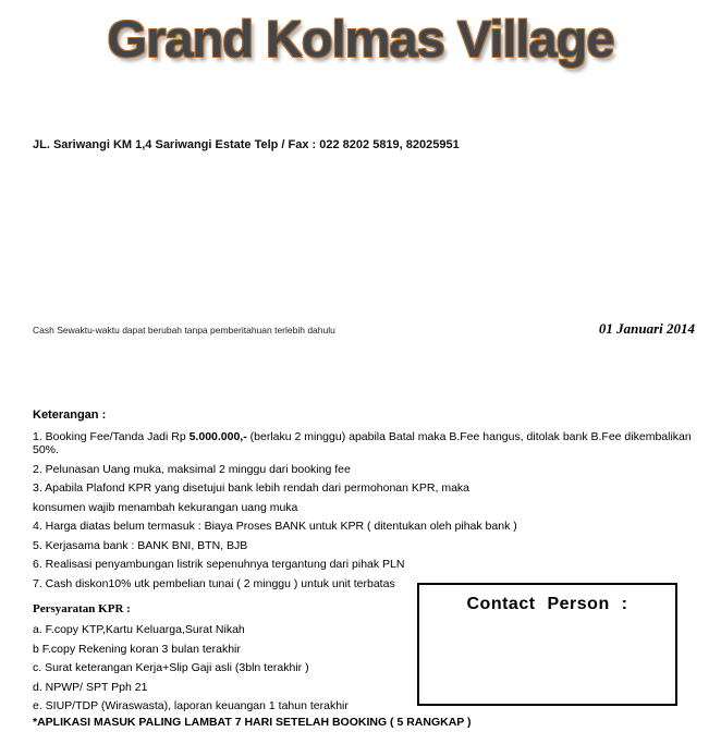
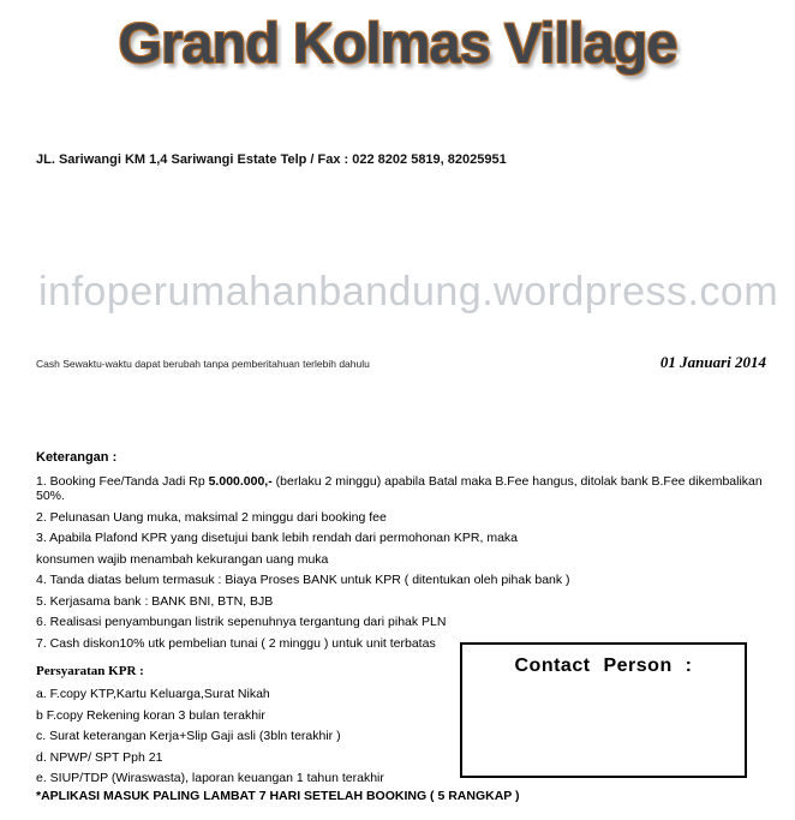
  Grand Kolmas Village
  JL. Sariwangi KM 1,4 Sariwangi Estate Telp / Fax : 022 8202 5819, 82025951
+ infoperumahanbandung.wordpress.com
  Cash Sewaktu-waktu dapat berubah tanpa pemberitahuan terlebih dahulu
  01 Januari 2014
  Keterangan :
  1. Booking Fee/Tanda Jadi Rp 5.000.000,- (berlaku 2 minggu) apabila Batal maka B.Fee hangus, ditolak bank B.Fee dikembalikan 50%.
  2. Pelunasan Uang muka, maksimal 2 minggu dari booking fee
  3. Apabila Plafond KPR yang disetujui bank lebih rendah dari permohonan KPR, maka
  konsumen wajib menambah kekurangan uang muka
- 4. Harga diatas belum termasuk : Biaya Proses BANK untuk KPR ( ditentukan oleh pihak bank )
+ 4. Tanda diatas belum termasuk : Biaya Proses BANK untuk KPR ( ditentukan oleh pihak bank )
  5. Kerjasama bank : BANK BNI, BTN, BJB
  6. Realisasi penyambungan listrik sepenuhnya tergantung dari pihak PLN
  7. Cash diskon10% utk pembelian tunai ( 2 minggu ) untuk unit terbatas
  Persyaratan KPR :
  a. F.copy KTP,Kartu Keluarga,Surat Nikah
  b F.copy Rekening koran 3 bulan terakhir
  c. Surat keterangan Kerja+Slip Gaji asli (3bln terakhir )
  d. NPWP/ SPT Pph 21
  e. SIUP/TDP (Wiraswasta), laporan keuangan 1 tahun terakhir
  *APLIKASI MASUK PALING LAMBAT 7 HARI SETELAH BOOKING ( 5 RANGKAP )
  Contact Person :
